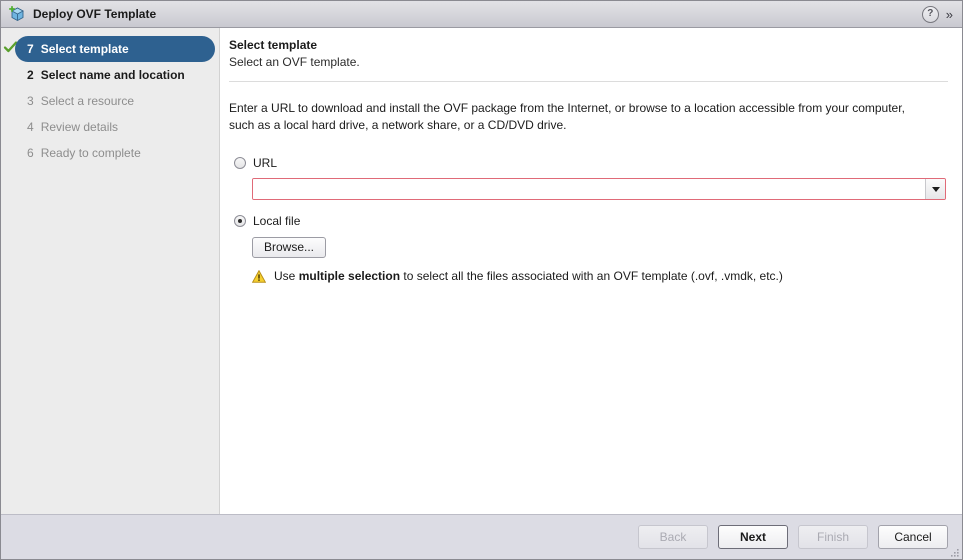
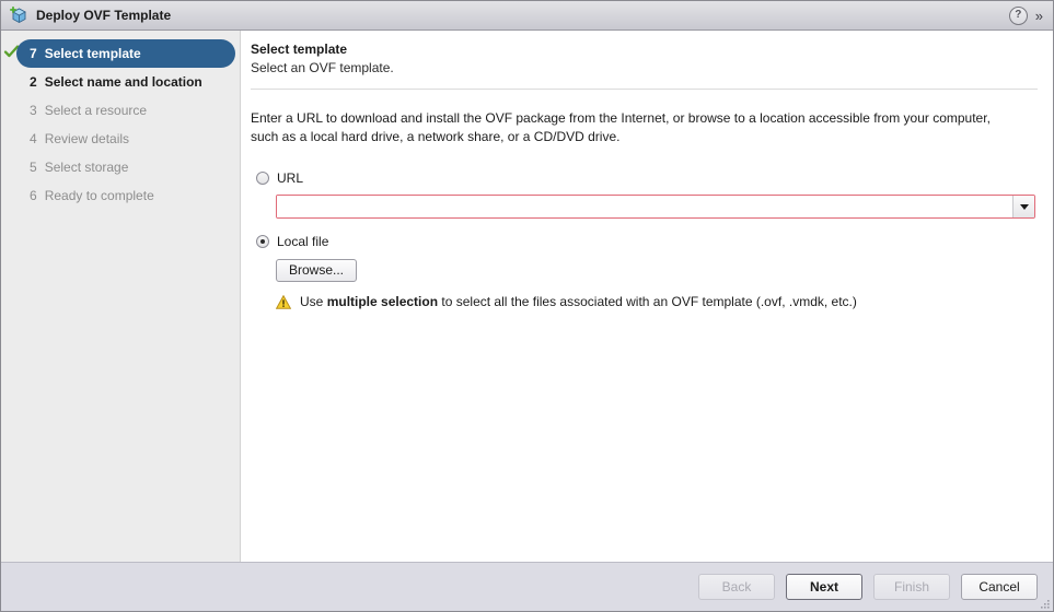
  Deploy OVF Template
  ?
  »
  7
  Select template
  2
  Select name and location
  3
  Select a resource
  4
  Review details
+ 5
+ Select storage
  6
  Ready to complete
  Select template
  Select an OVF template.
  Enter a URL to download and install the OVF package from the Internet, or browse to a location accessible from your computer, such as a local hard drive, a network share, or a CD/DVD drive.
  URL
  Local file
  Browse...
  Use multiple selection to select all the files associated with an OVF template (.ovf, .vmdk, etc.)
  Back
  Next
  Finish
  Cancel
